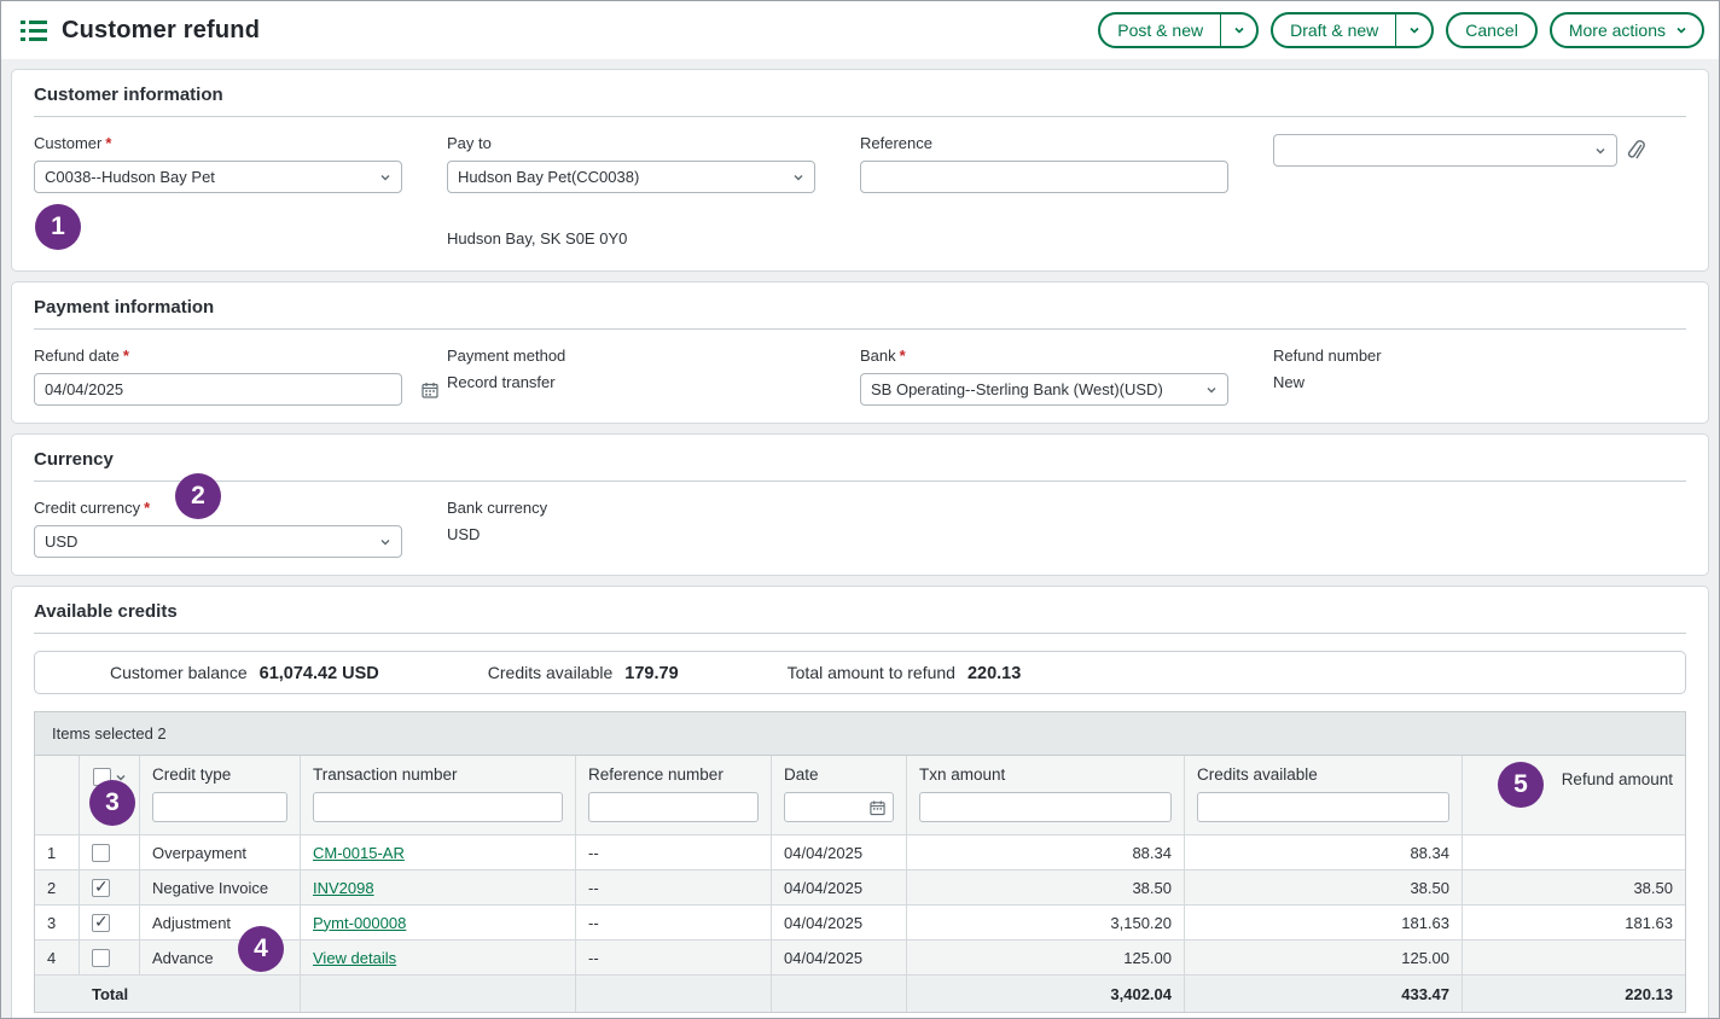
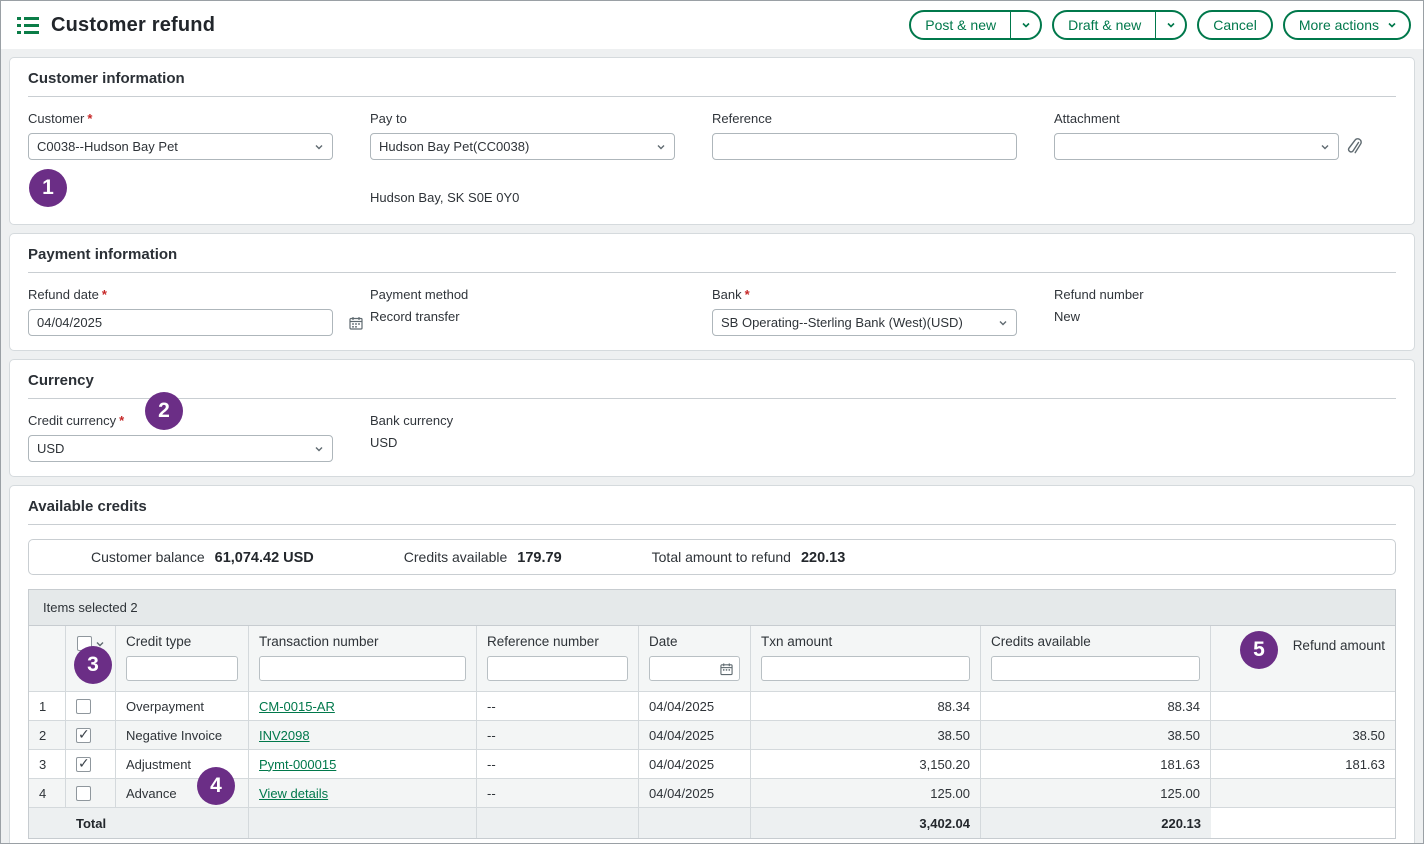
  Customer refund
  Post & new
  Draft & new
  Cancel
  More actions
  Customer information
  Customer *
  C0038--Hudson Bay Pet
  Pay to
  Hudson Bay Pet(CC0038)
  Hudson Bay, SK S0E 0Y0
  Reference
+ Attachment
  Payment information
  Refund date *
  04/04/2025
  Payment method
  Record transfer
  Bank *
  SB Operating--Sterling Bank (West)(USD)
  Refund number
  New
  Currency
  Credit currency *
  USD
  Bank currency
  USD
  Available credits
  Customer balance
  61,074.42 USD
  Credits available
  179.79
  Total amount to refund
  220.13
  Items selected 2
  Credit type
  Transaction number
  Reference number
  Date
  Txn amount
  Credits available
  Refund amount
  1
  Overpayment
  CM-0015-AR
  --
  04/04/2025
  88.34
  88.34
  2
  Negative Invoice
  INV2098
  --
  04/04/2025
  38.50
  38.50
  38.50
  3
  Adjustment
- Pymt-000008
+ Pymt-000015
  --
  04/04/2025
  3,150.20
  181.63
  181.63
  4
  Advance
  View details
  --
  04/04/2025
  125.00
  125.00
  Total
  3,402.04
- 433.47
  220.13
  1
  2
  3
  4
  5
